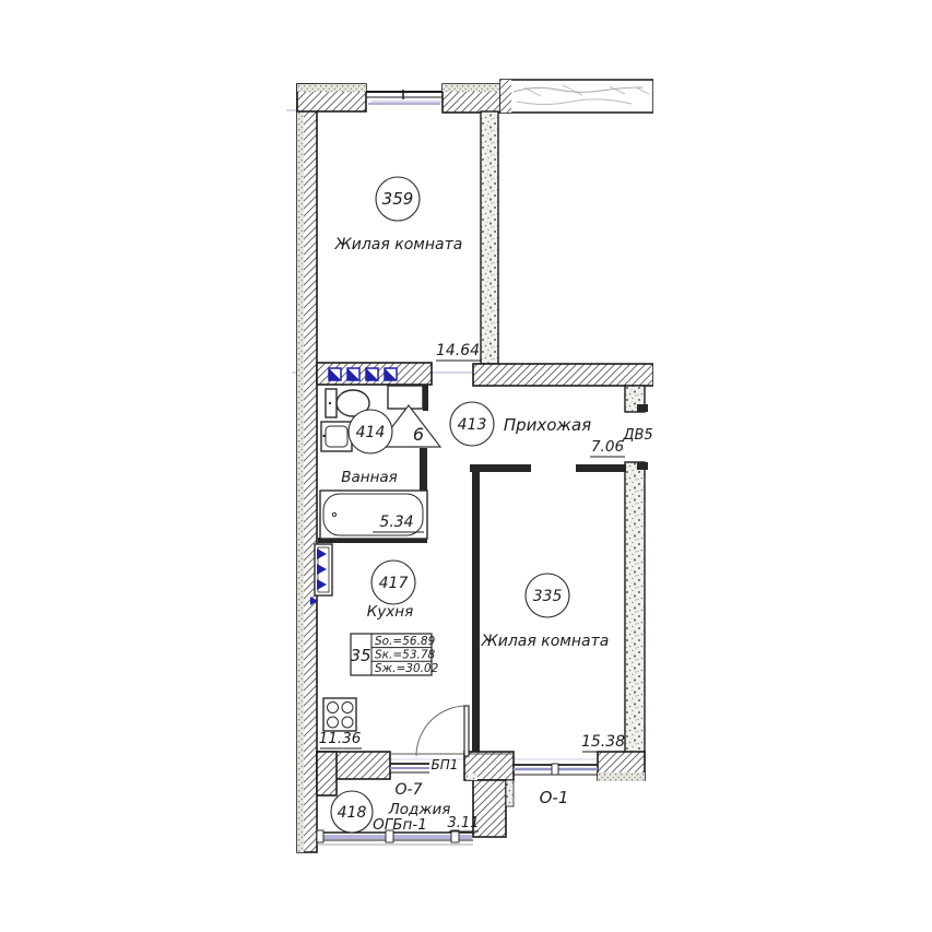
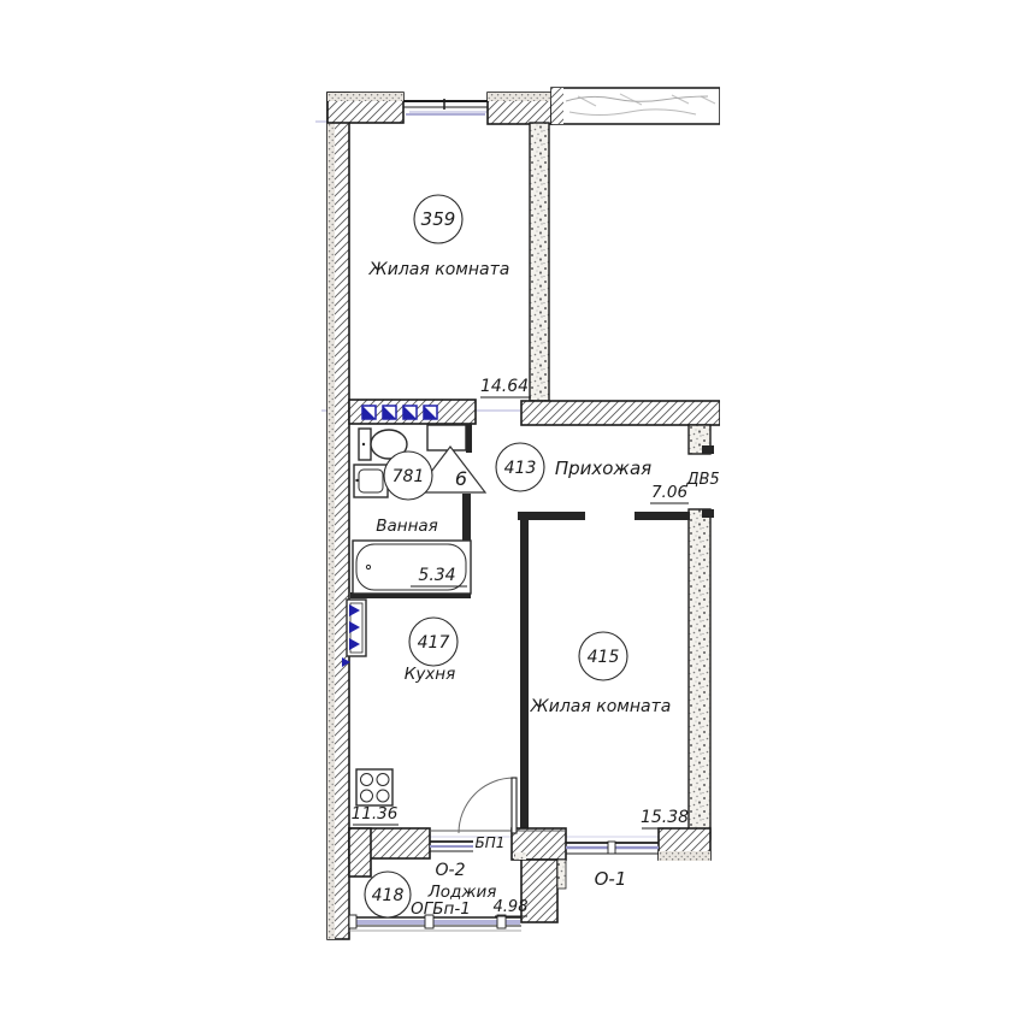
- 35
- Sо.=56.89
- Sк.=53.78
- Sж.=30.02
  359
  Жилая комната
  14.64
  413
  Прихожая
  7.06
  ДВ5
- 414
+ 781
  Ванная
  5.34
  6
  417
  Кухня
  11.36
- 335
+ 415
  Жилая комната
  15.38
  418
  Лоджия
  ОГБп-1
- 3.11
+ 4.98
- О-7
+ О-2
  О-1
  БП1
